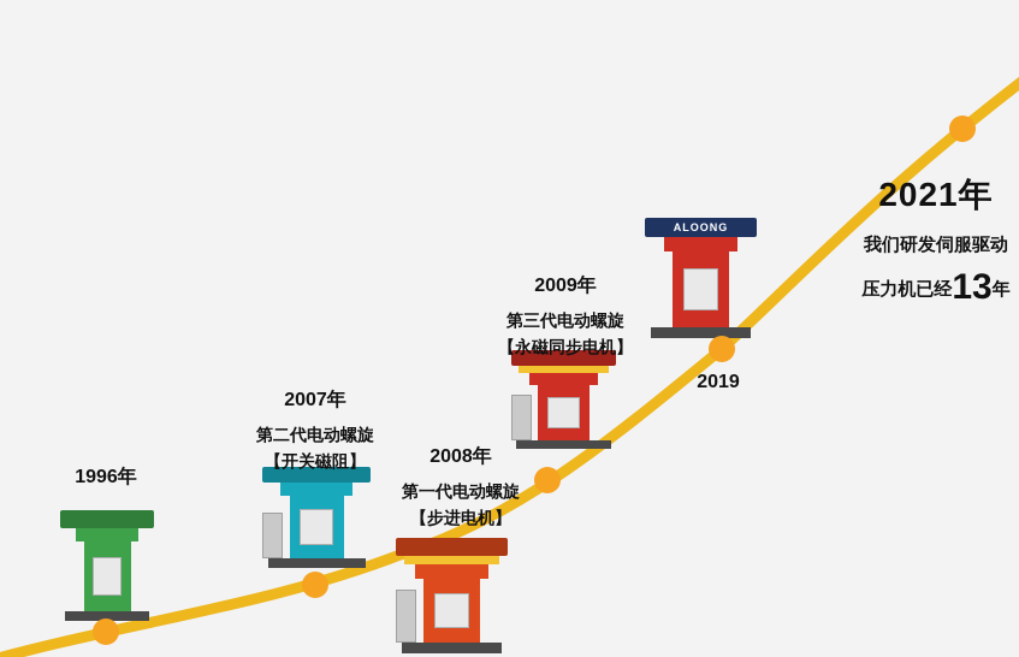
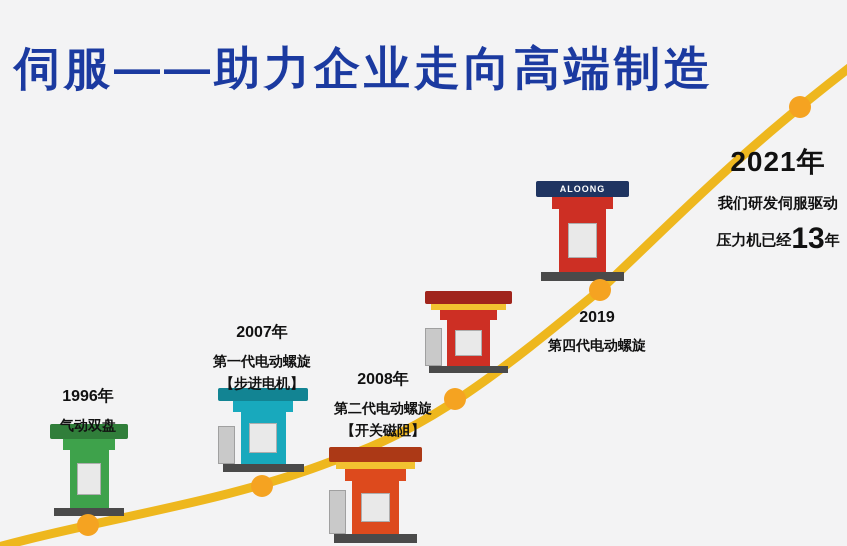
+ 伺服——助力企业走向高端制造
  ALOONG
  1996年
+ 气动双盘
  2007年
- 第二代电动螺旋
+ 第一代电动螺旋
- 【开关磁阻】
+ 【步进电机】
  2008年
- 第一代电动螺旋
+ 第二代电动螺旋
- 【步进电机】
+ 【开关磁阻】
- 2009年
- 第三代电动螺旋
- 【永磁同步电机】
  2019
+ 第四代电动螺旋
  2021年
  我们研发伺服驱动
  压力机已经13年
